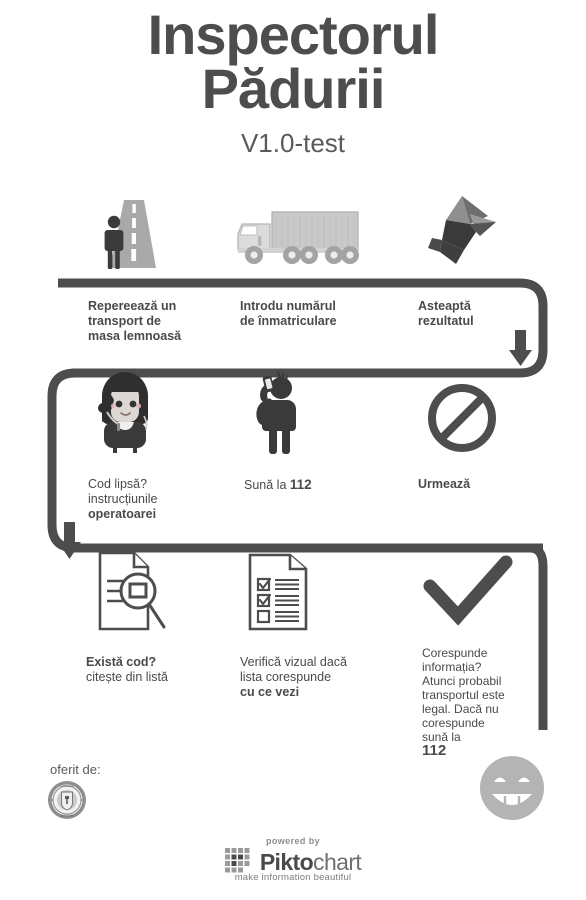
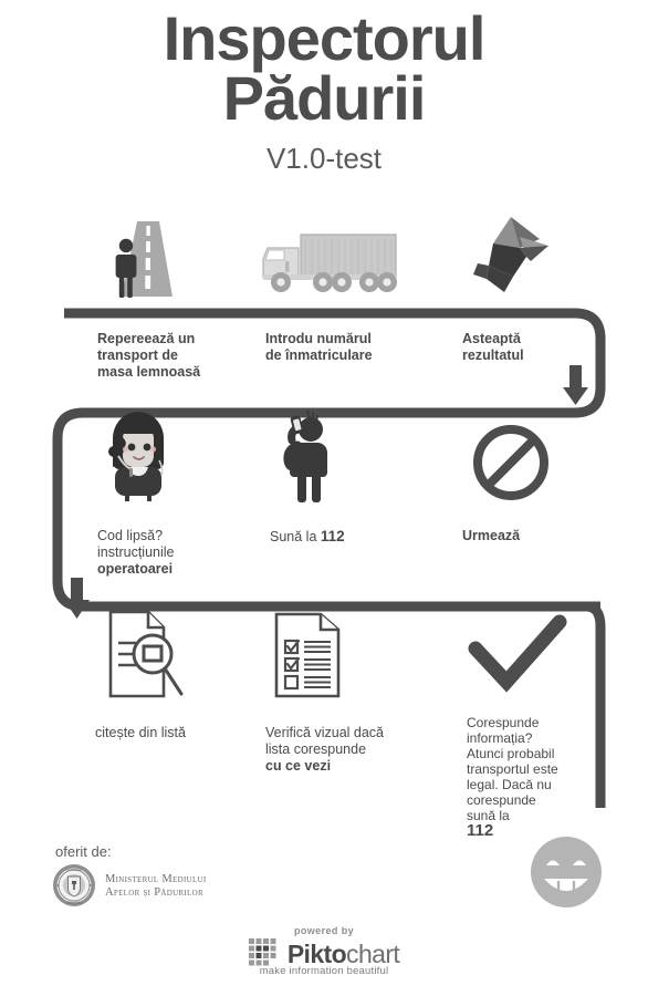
  Inspectorul
  Pădurii
  V1.0-test
  Repereează un
  transport de
  masa lemnoasă
  Introdu numărul
  de înmatriculare
  Asteaptă
  rezultatul
  Cod lipsă?
  instrucțiunile
  operatoarei
  Sună la 112
  Urmează
- Există cod?
  citește din listă
  Verifică vizual dacă
  lista corespunde
  cu ce vezi
  Corespunde
  informația?
  Atunci probabil
  transportul este
  legal. Dacă nu
  corespunde
  sună la
  112
  oferit de:
+ Ministerul Mediului
+ Apelor și Pădurilor
  powered by
  Piktochart
  make information beautiful
